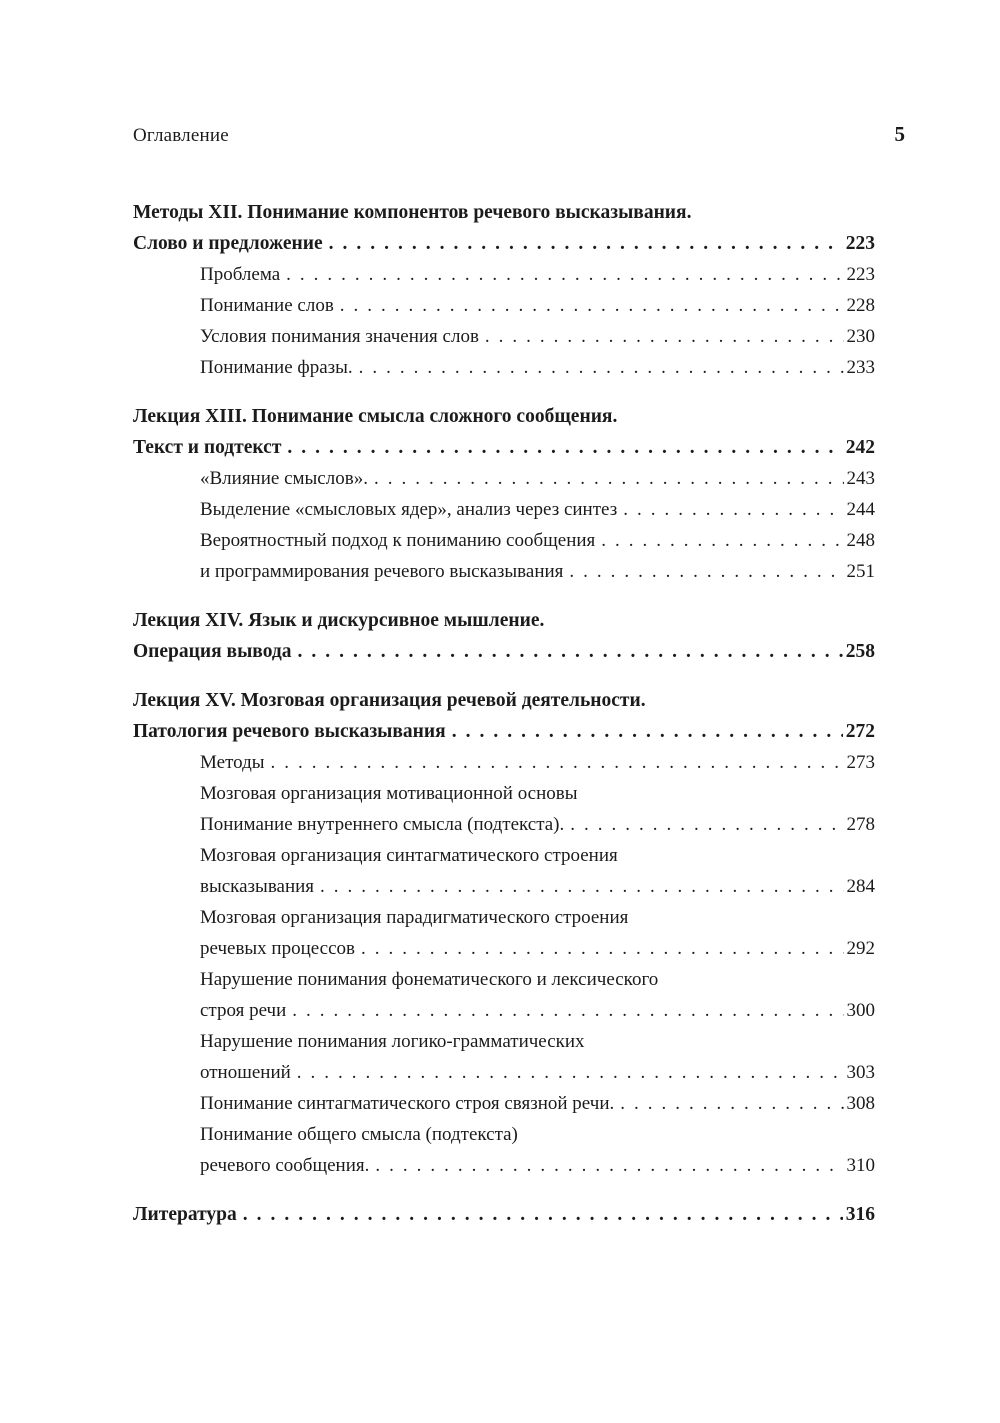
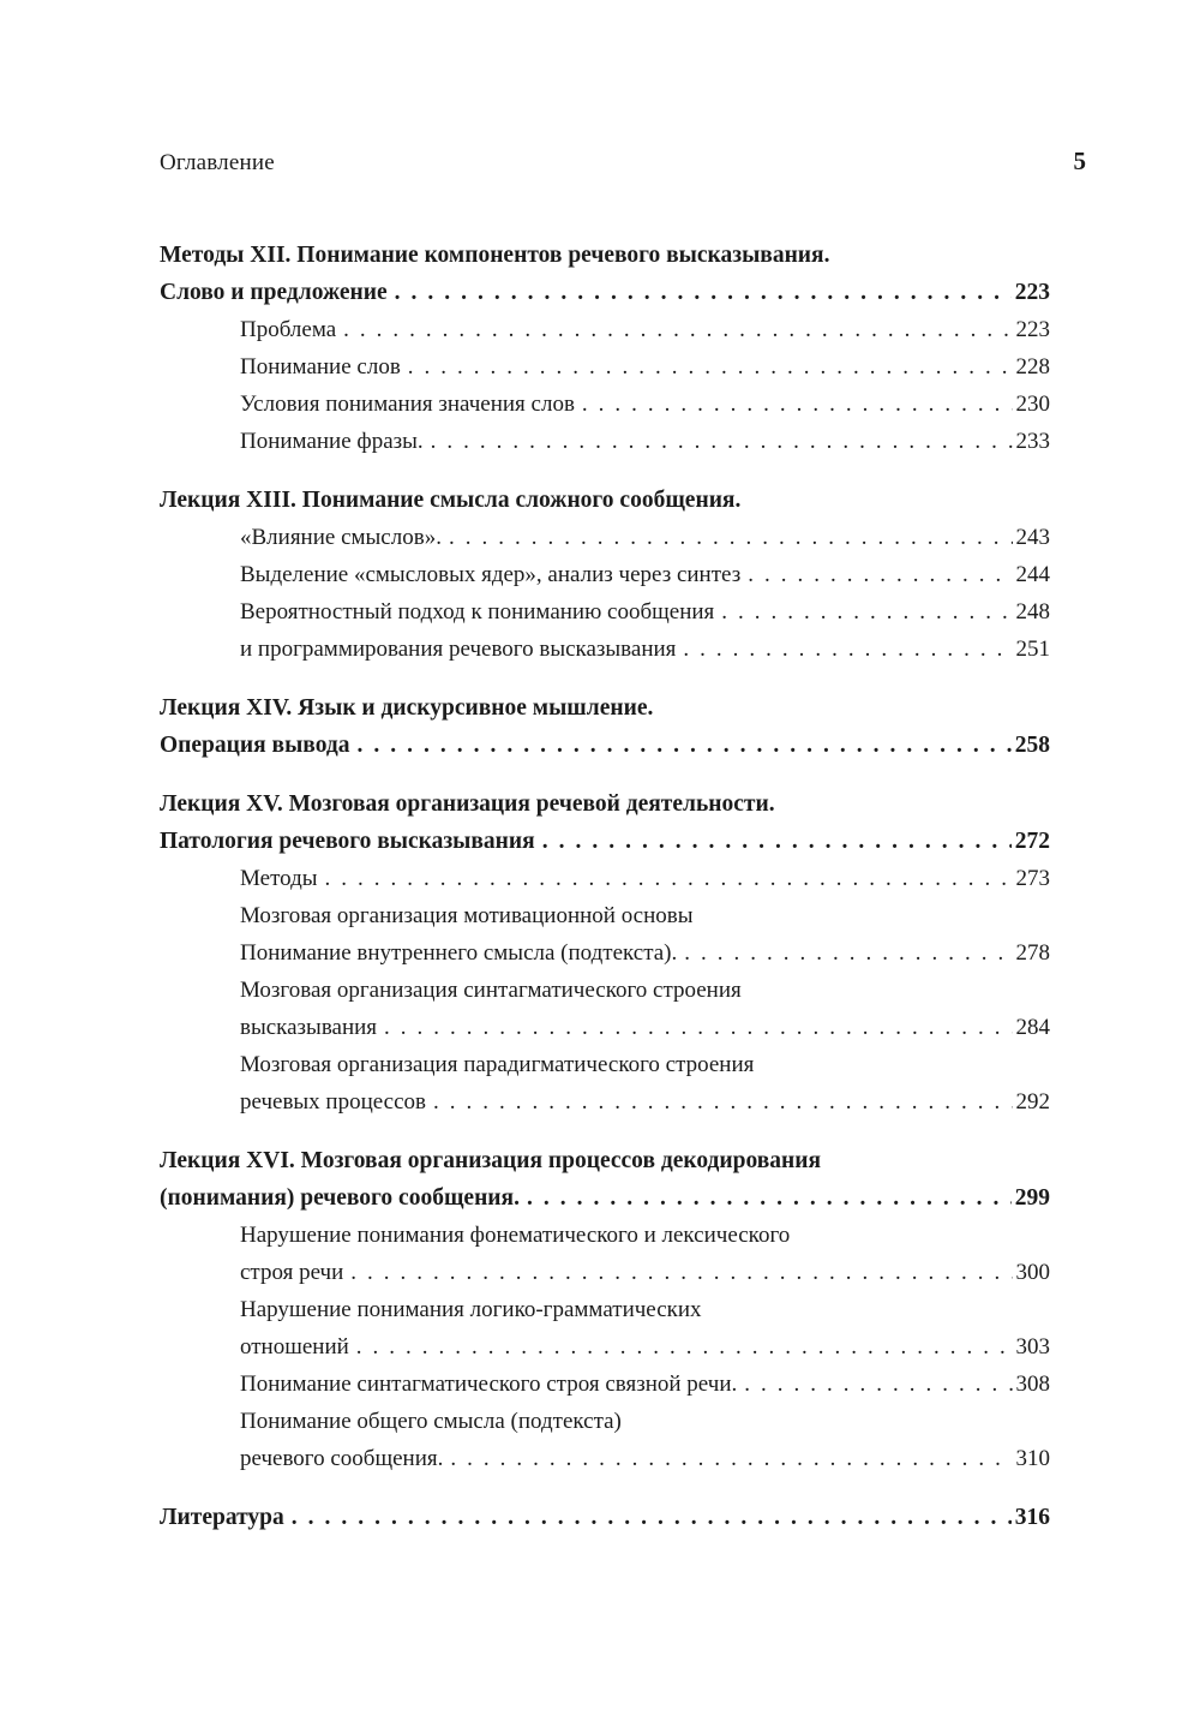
  Оглавление
  5
  Методы XII. Понимание компонентов речевого высказывания.
  Слово и предложение
  223
  Проблема
  223
  Понимание слов
  228
  Условия понимания значения слов
  230
  Понимание фразы.
  233
  Лекция XIII. Понимание смысла сложного сообщения.
- Текст и подтекст
- 242
  «Влияние смыслов».
  243
  Выделение «смысловых ядер», анализ через синтез
  244
  Вероятностный подход к пониманию сообщения
  248
  и программирования речевого высказывания
  251
  Лекция XIV. Язык и дискурсивное мышление.
  Операция вывода
  258
  Лекция XV. Мозговая организация речевой деятельности.
  Патология речевого высказывания
  272
  Методы
  273
  Мозговая организация мотивационной основы
  Понимание внутреннего смысла (подтекста).
  278
  Мозговая организация синтагматического строения
  высказывания
  284
  Мозговая организация парадигматического строения
  речевых процессов
  292
+ Лекция XVI. Мозговая организация процессов декодирования
+ (понимания) речевого сообщения.
+ 299
  Нарушение понимания фонематического и лексического
  строя речи
  300
  Нарушение понимания логико-грамматических
  отношений
  303
  Понимание синтагматического строя связной речи.
  308
  Понимание общего смысла (подтекста)
  речевого сообщения.
  310
  Литература
  316
